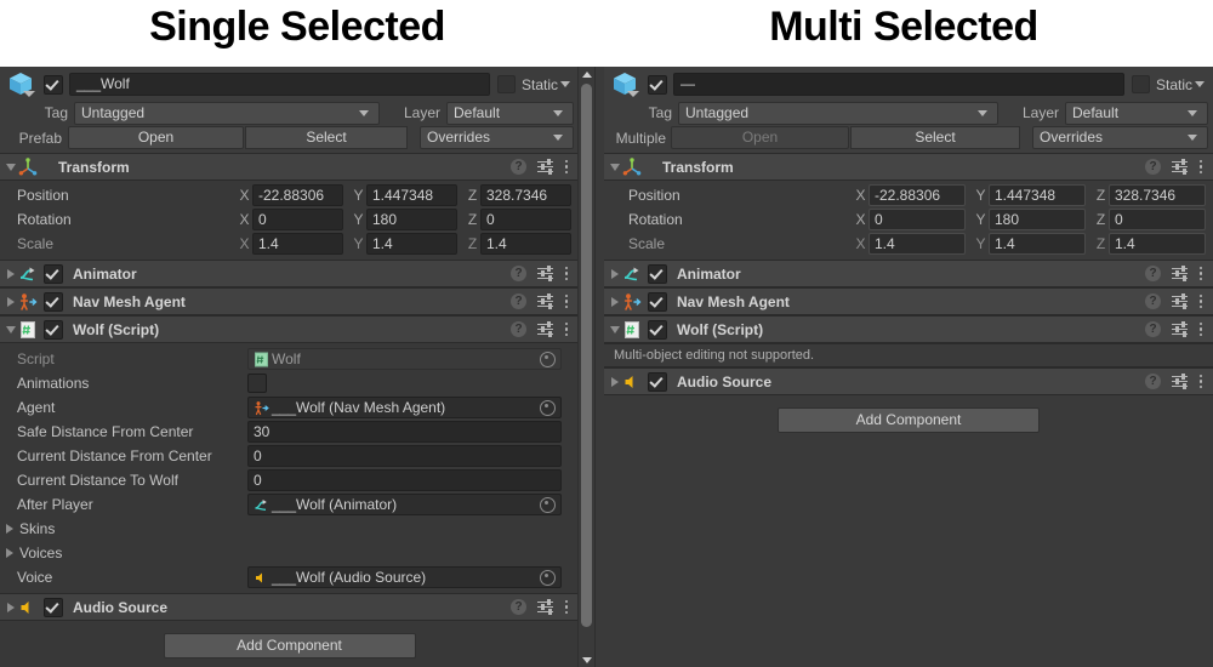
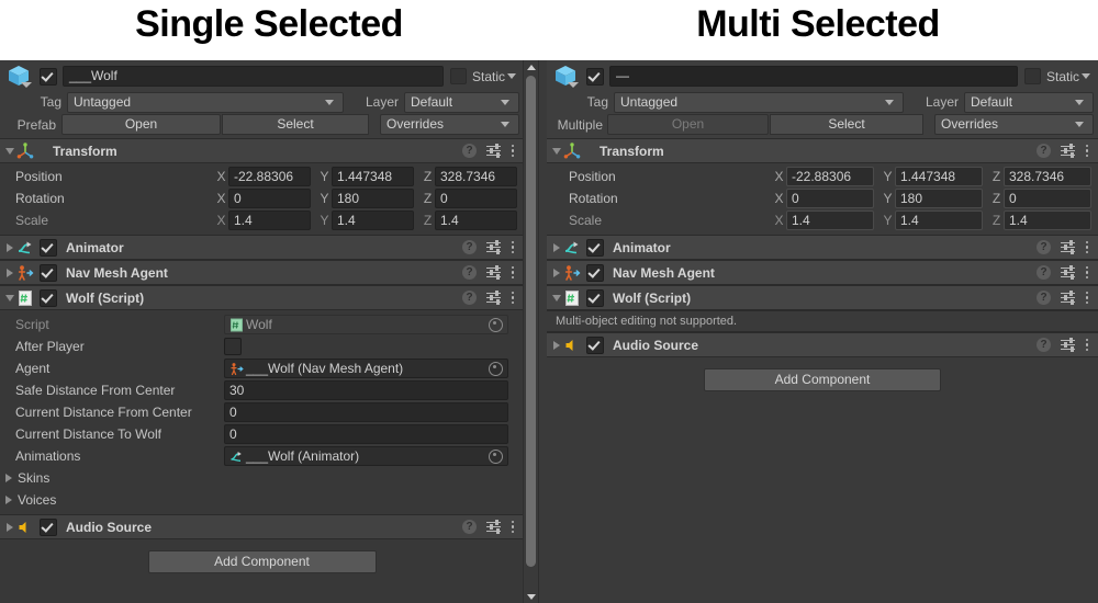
  Single Selected
  Multi Selected
  ___Wolf
  Static
  Tag
  Untagged
  Layer
  Default
  Prefab
  Open
  Select
  Overrides
  Transform
  ?
  Position
  X
  -22.88306
  Y
  1.447348
  Z
  328.7346
  Rotation
  X
  0
  Y
  180
  Z
  0
  Scale
  X
  1.4
  Y
  1.4
  Z
  1.4
  Animator
  ?
  Nav Mesh Agent
  ?
  Wolf (Script)
  ?
  Script
  Wolf
- Animations
+ After Player
  Agent
  ___Wolf (Nav Mesh Agent)
  Safe Distance From Center
  30
  Current Distance From Center
  0
  Current Distance To Wolf
  0
- After Player
+ Animations
  ___Wolf (Animator)
  Skins
  Voices
- Voice
- ___Wolf (Audio Source)
  Audio Source
  ?
  Add Component
  —
  Static
  Tag
  Untagged
  Layer
  Default
  Multiple
  Open
  Select
  Overrides
  Transform
  ?
  Position
  X
  -22.88306
  Y
  1.447348
  Z
  328.7346
  Rotation
  X
  0
  Y
  180
  Z
  0
  Scale
  X
  1.4
  Y
  1.4
  Z
  1.4
  Animator
  ?
  Nav Mesh Agent
  ?
  Wolf (Script)
  ?
  Multi-object editing not supported.
  Audio Source
  ?
  Add Component
